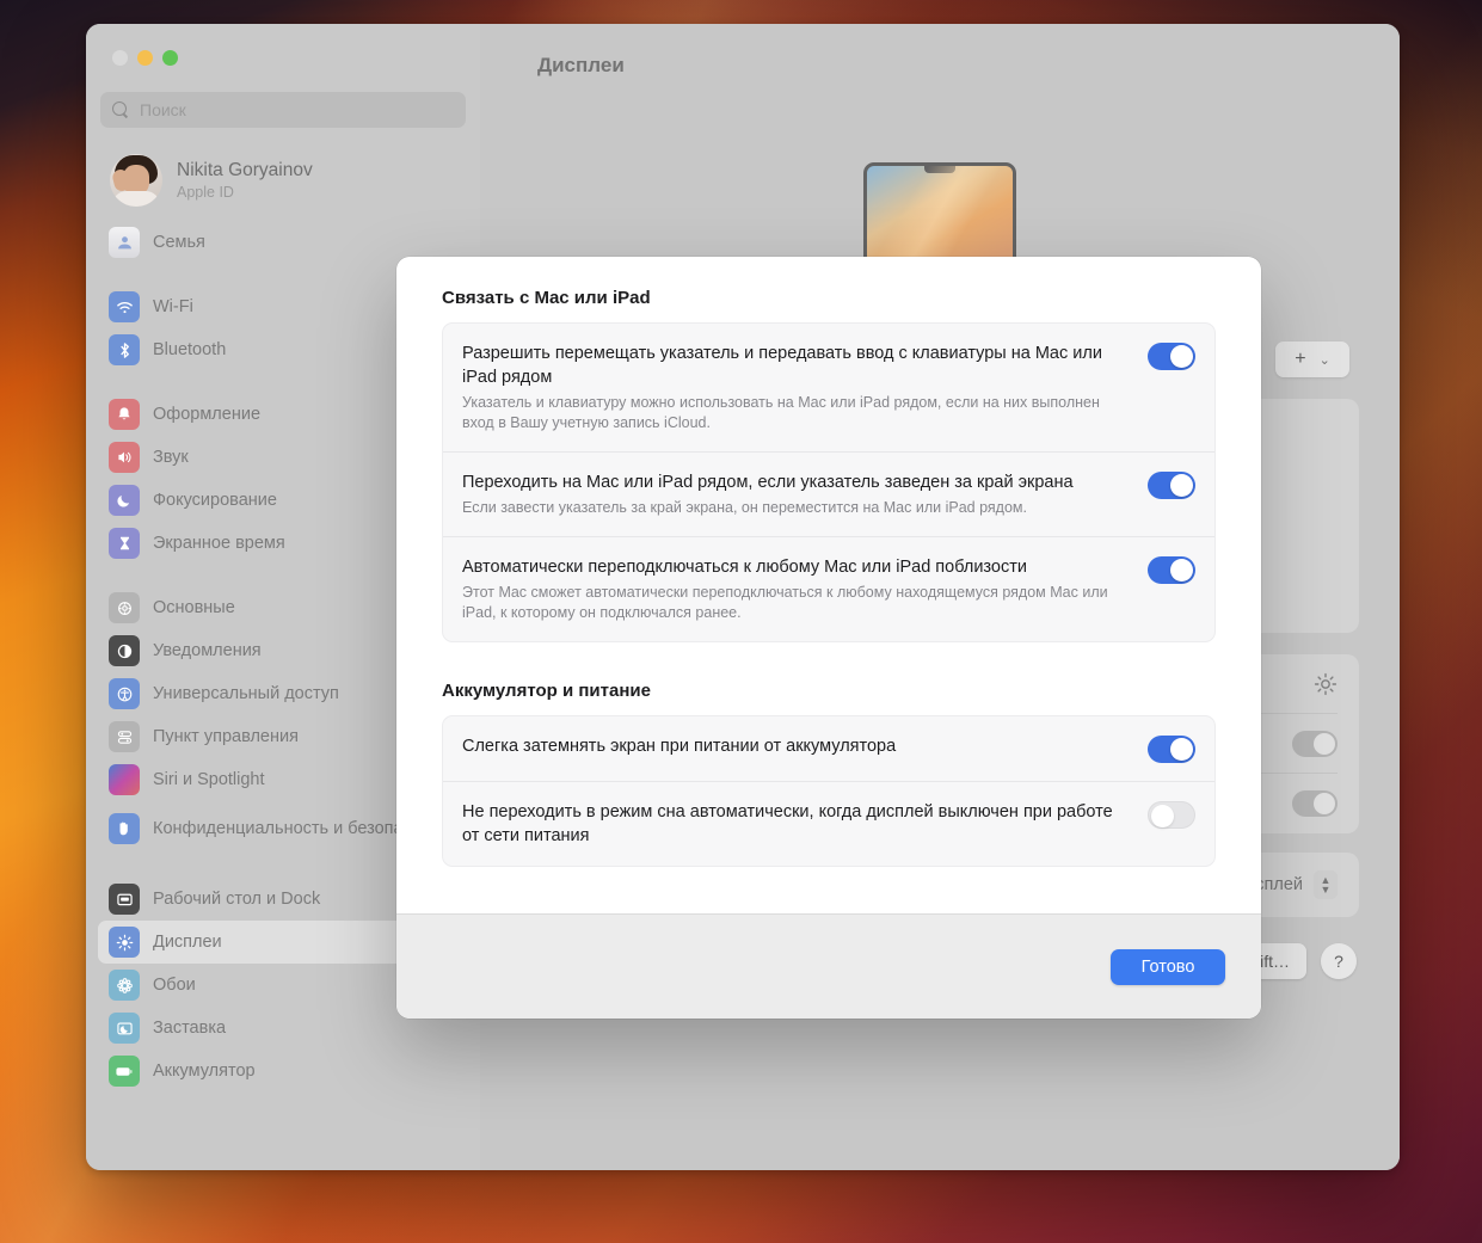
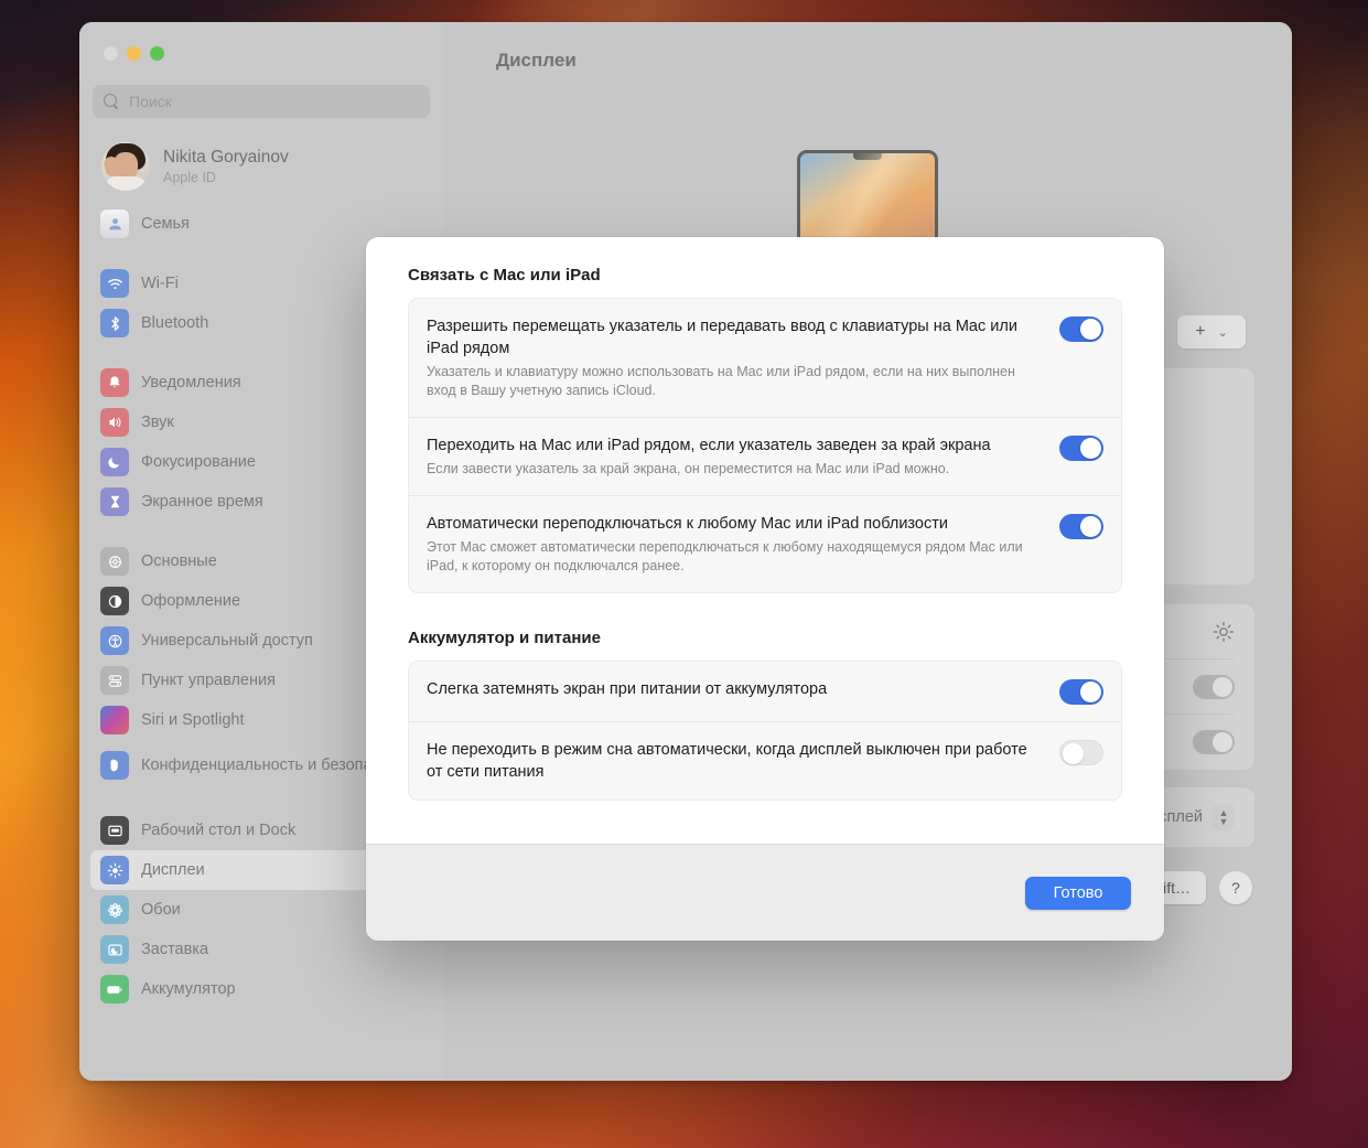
  Поиск
  Nikita Goryainov
  Apple ID
  Семья
  Wi-Fi
  Bluetooth
- Оформление
+ Уведомления
  Звук
  Фокусирование
  Экранное время
  Основные
- Уведомления
+ Оформление
  Универсальный доступ
  Пункт управления
  Siri и Spotlight
  Конфиденциальность и безоп
  Рабочий стол и Dock
  Дисплеи
  Обои
  Заставка
  Аккумулятор
  Дисплеи
  +
  ⌄
  ▲
  ▼
  ?
  Связать с Mac или iPad
  Разрешить перемещать указатель и передавать ввод с клавиатуры на Mac или iPad рядом
  Указатель и клавиатуру можно использовать на Mac или iPad рядом, если на них выполнен вход в Вашу учетную запись iCloud.
  Переходить на Mac или iPad рядом, если указатель заведен за край экрана
- Если завести указатель за край экрана, он переместится на Mac или iPad рядом.
+ Если завести указатель за край экрана, он переместится на Mac или iPad можно.
  Автоматически переподключаться к любому Mac или iPad поблизости
  Этот Mac сможет автоматически переподключаться к любому находящемуся рядом Mac или iPad, к которому он подключался ранее.
  Аккумулятор и питание
  Слегка затемнять экран при питании от аккумулятора
  Не переходить в режим сна автоматически, когда дисплей выключен при работе от сети питания
  Готово
